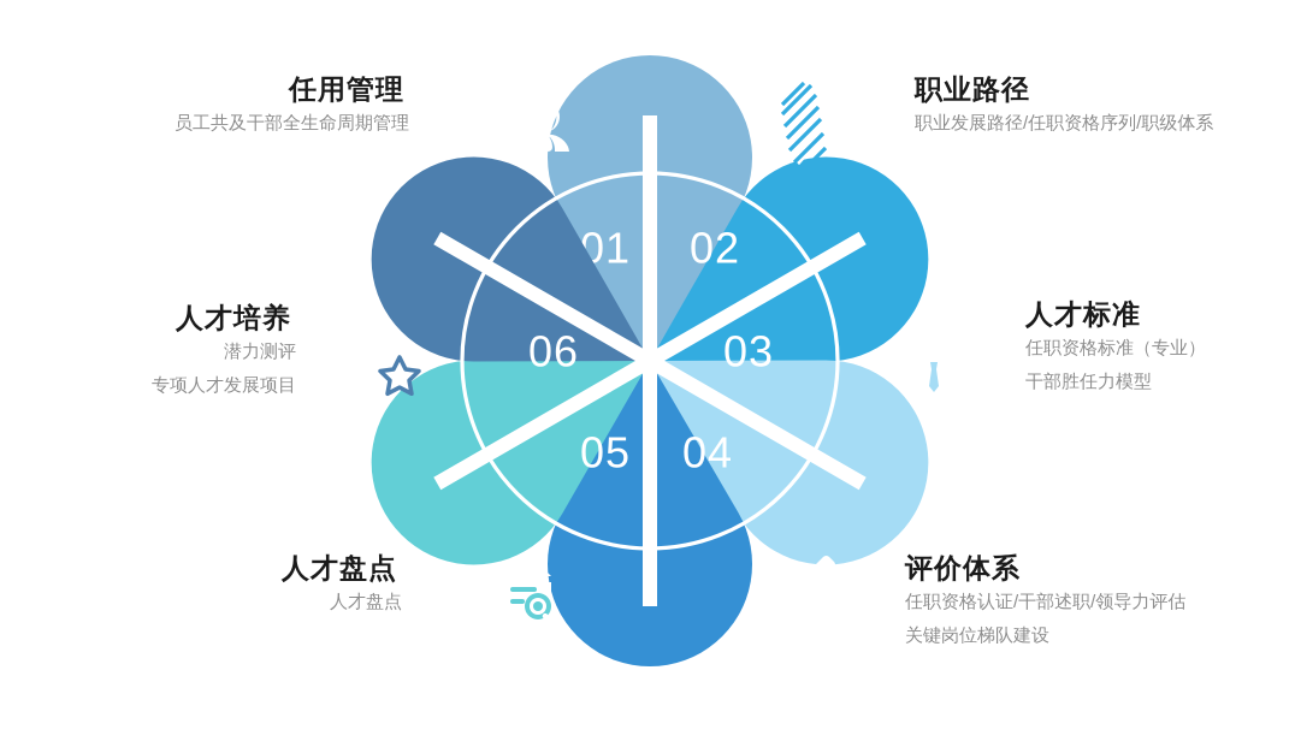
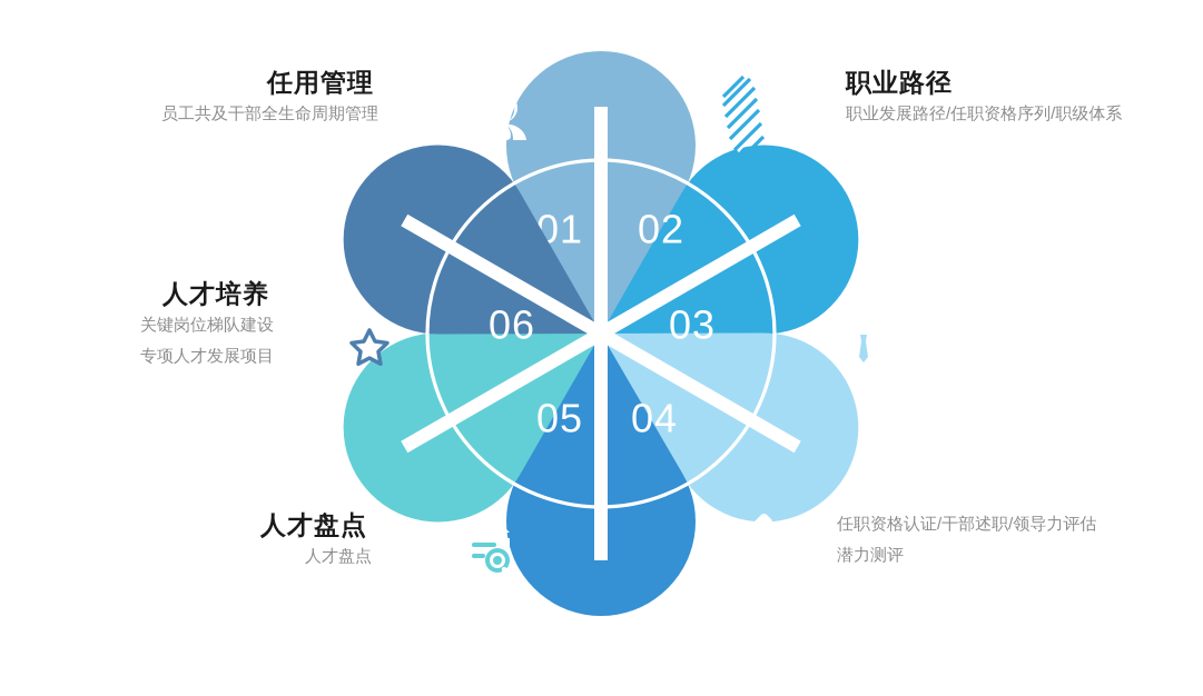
  01
  02
  03
  04
  05
  06
  任用管理
  员工共及干部全生命周期管理
  职业路径
  职业发展路径/任职资格序列/职级体系
- 人才标准
- 任职资格标准（专业）
- 干部胜任力模型
- 评价体系
  任职资格认证/干部述职/领导力评估
- 关键岗位梯队建设
+ 潜力测评
  人才盘点
  人才盘点
  人才培养
- 潜力测评
+ 关键岗位梯队建设
  专项人才发展项目
